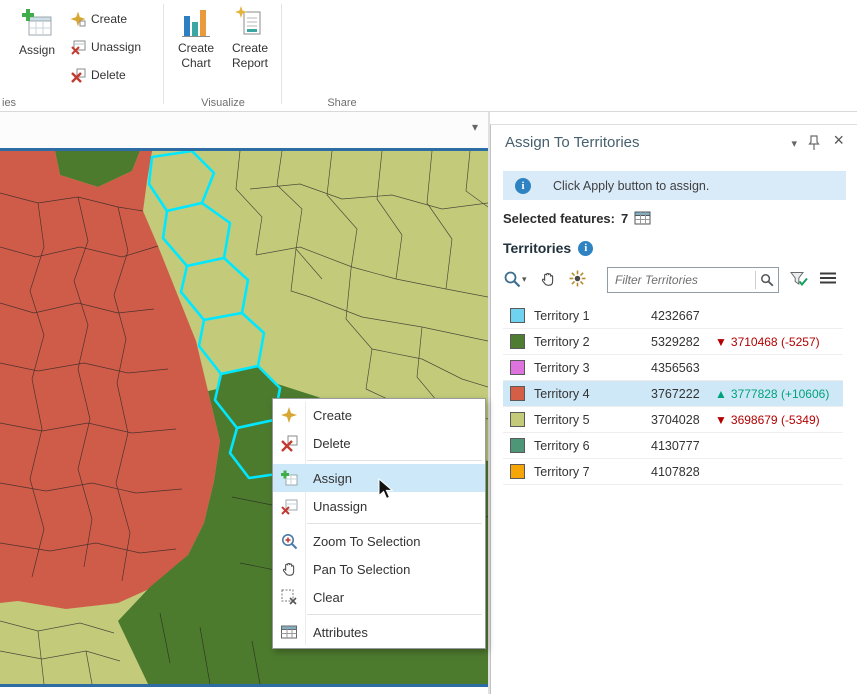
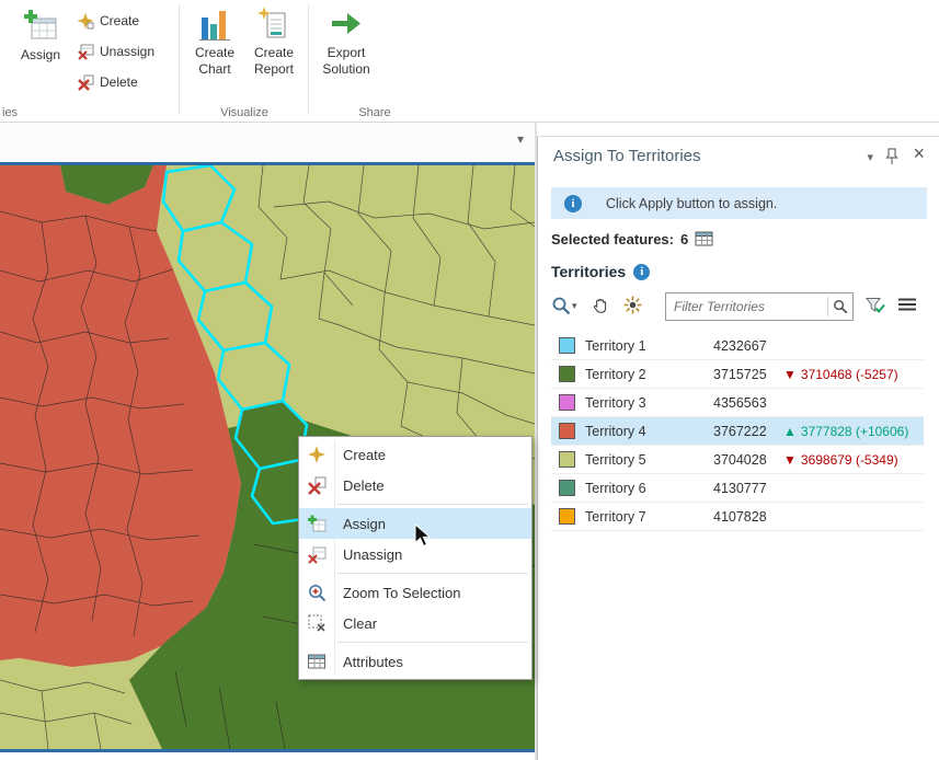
  Assign
  Create
  Unassign
  Delete
  Create
  Chart
  Create
  Report
  Visualize
+ Export
+ Solution
  Share
  ies
  ▾
  Create
  Delete
  Assign
  Unassign
  Zoom To Selection
- Pan To Selection
  Clear
  Attributes
  Assign To Territories
  ▾
  ×
  i
  Click Apply button to assign.
  Selected features:
- 7
+ 6
  Territories
  i
  ▾
  Filter Territories
  Territory 1
  4232667
  Territory 2
- 5329282
+ 3715725
  ▼
  3710468 (-5257)
  Territory 3
  4356563
  Territory 4
  3767222
  ▲
  3777828 (+10606)
  Territory 5
  3704028
  ▼
  3698679 (-5349)
  Territory 6
  4130777
  Territory 7
  4107828
